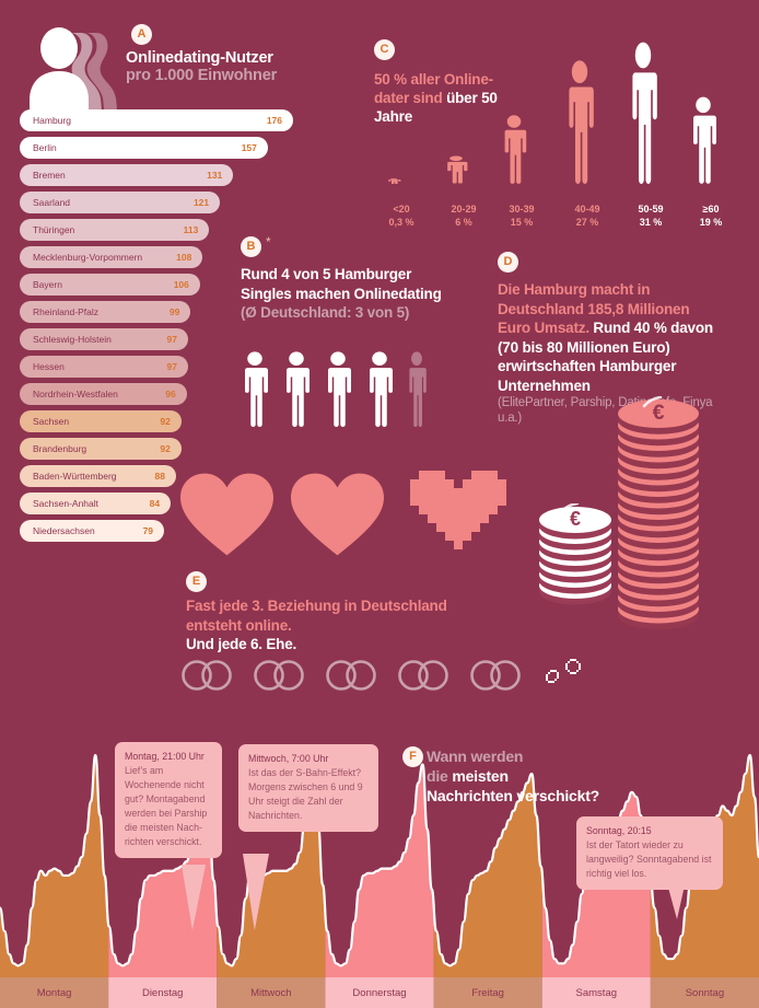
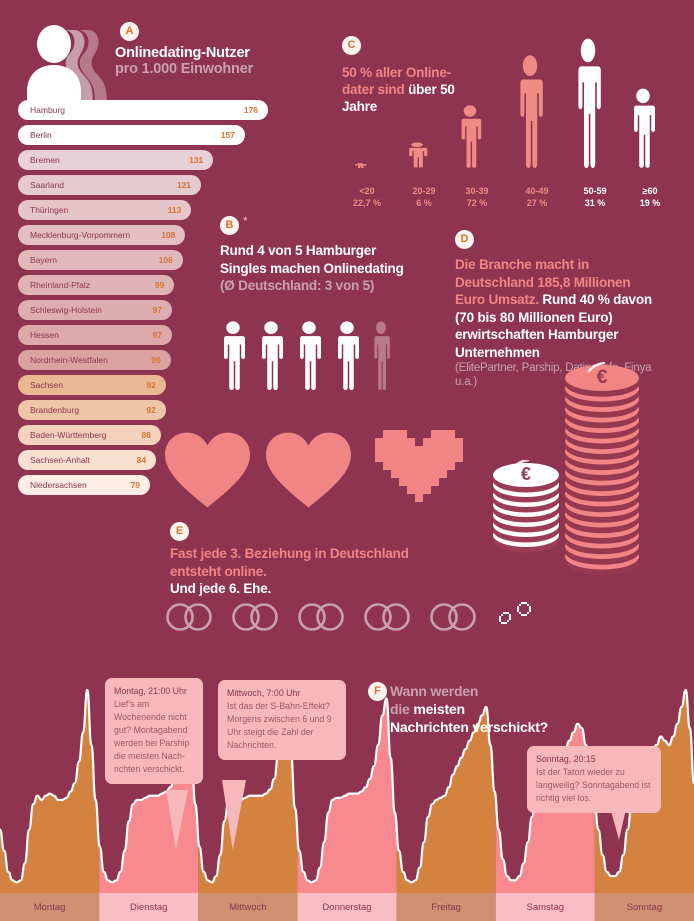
  A
  Onlinedating-Nutzer
  pro 1.000 Einwohner
  Hamburg
  176
  Berlin
  157
  Bremen
  131
  Saarland
  121
  Thüringen
  113
  Mecklenburg-Vorpommern
  108
  Bayern
  106
  Rheinland-Pfalz
  99
  Schleswig-Holstein
  97
  Hessen
  97
  Nordrhein-Westfalen
  96
  Sachsen
  92
  Brandenburg
  92
  Baden-Württemberg
  88
  Sachsen-Anhalt
  84
  Niedersachsen
  79
  C
  50 % aller Online-dater sind über 50 Jahre
  <20
- 0,3 %
+ 22,7 %
  20-29
  6 %
  30-39
- 15 %
+ 72 %
  40-49
  27 %
  50-59
  31 %
  ≥60
  19 %
  B
  *
  Rund 4 von 5 Hamburger Singles machen Onlinedating (Ø Deutschland: 3 von 5)
  D
- Die Hamburg macht in Deutschland 185,8 Millionen Euro Umsatz. Rund 40 % davon (70 bis 80 Millionen Euro) erwirtschaften Hamburger Unternehmen
+ Die Branche macht in Deutschland 185,8 Millionen Euro Umsatz. Rund 40 % davon (70 bis 80 Millionen Euro) erwirtschaften Hamburger Unternehmen
  (ElitePartner, Parship, Da Finya u.a.)
  €
  €
  E
  Fast jede 3. Beziehung in Deutschland entsteht online.
  Und jede 6. Ehe.
  F
  Wann werden
  die meisten
  Nachrichten verschickt?
  Montag, 21:00 Uhr
  Lief’s am Wochenende nicht gut? Montagabend werden bei Parship die meisten Nach-richten verschickt.
  Mittwoch, 7:00 Uhr
  Ist das der S-Bahn-Effekt? Morgens zwischen 6 und 9 Uhr steigt die Zahl der Nachrichten.
  Sonntag, 20:15
  Ist der Tatort wieder zu langweilig? Sonntagabend ist richtig viel los.
  Montag
  Dienstag
  Mittwoch
  Donnerstag
  Freitag
  Samstag
  Sonntag
